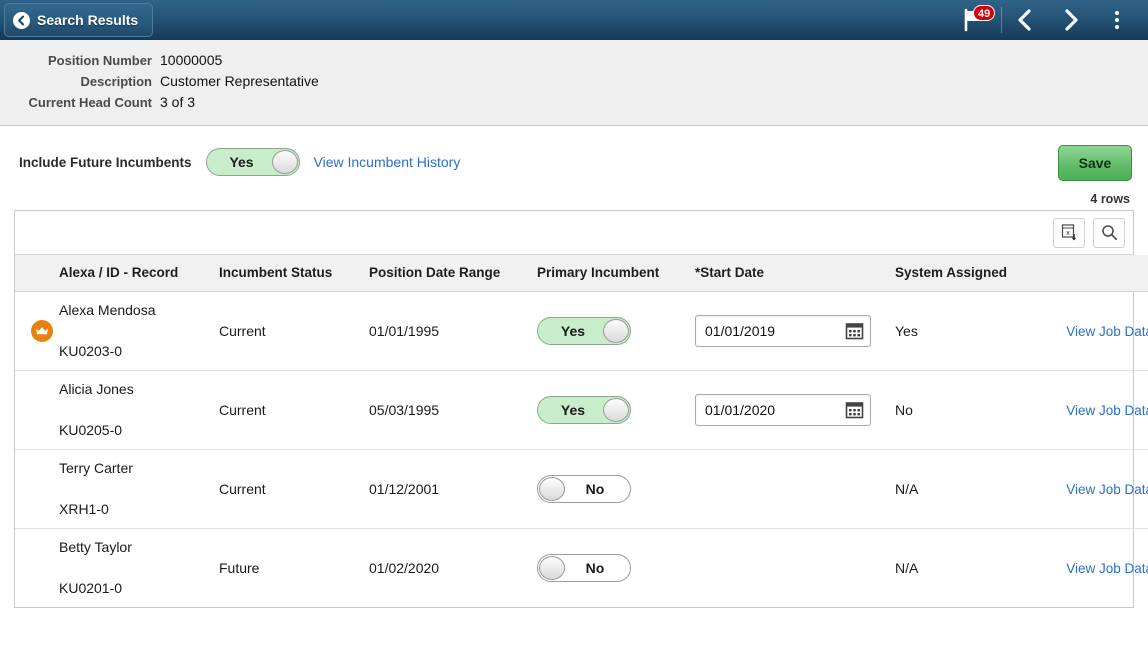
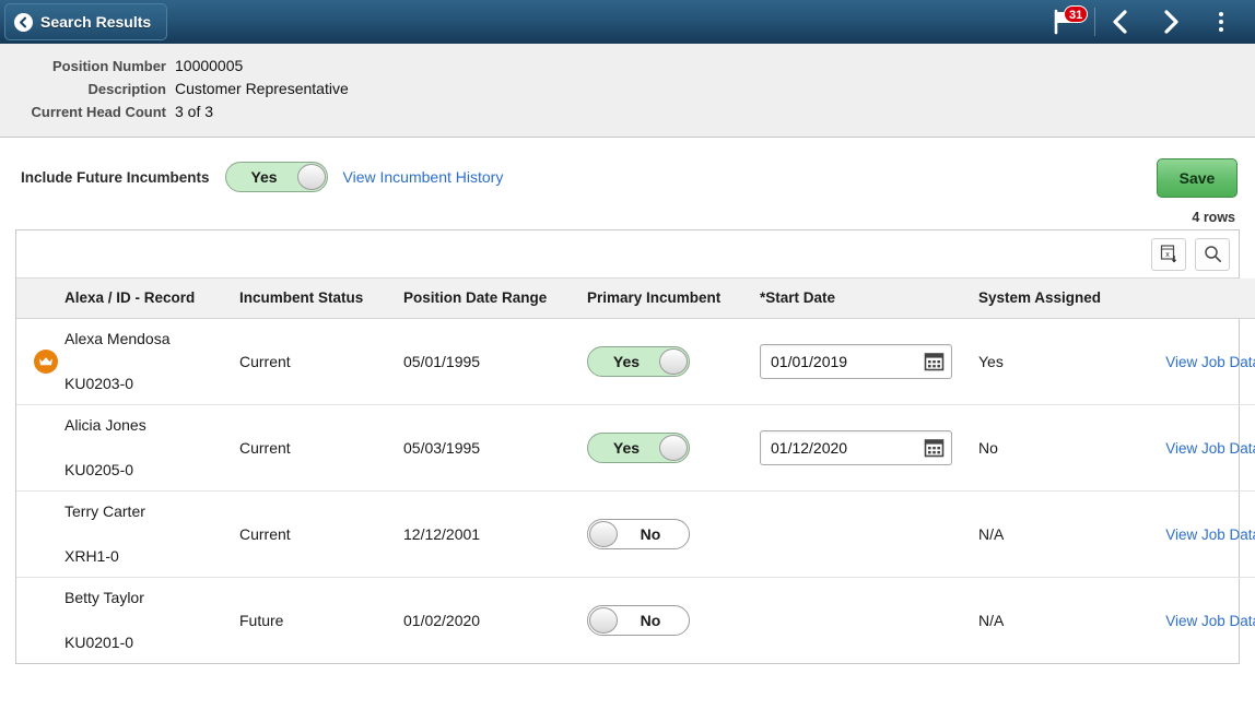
  Search Results
- 49
+ 31
  Position Number
  10000005
  Description
  Customer Representative
  Current Head Count
  3 of 3
  Include Future Incumbents
  Yes
  View Incumbent History
  Save
  4 rows
  	Alexa / ID - Record	Incumbent Status	Position Date Range	Primary Incumbent	*Start Date	System Assigned
- 	Alexa MendosaKU0203-0	Current	01/01/1995	Yes	01/01/2019	Yes	View Job Dat
+ 	Alexa MendosaKU0203-0	Current	05/01/1995	Yes	01/01/2019	Yes	View Job Dat
- 	Alicia JonesKU0205-0	Current	05/03/1995	Yes	01/01/2020	No	View Job Dat
+ 	Alicia JonesKU0205-0	Current	05/03/1995	Yes	01/12/2020	No	View Job Dat
- 	Terry CarterXRH1-0	Current	01/12/2001	No		N/A	View Job Dat
+ 	Terry CarterXRH1-0	Current	12/12/2001	No		N/A	View Job Dat
  	Betty TaylorKU0201-0	Future	01/02/2020	No		N/A	View Job Dat
